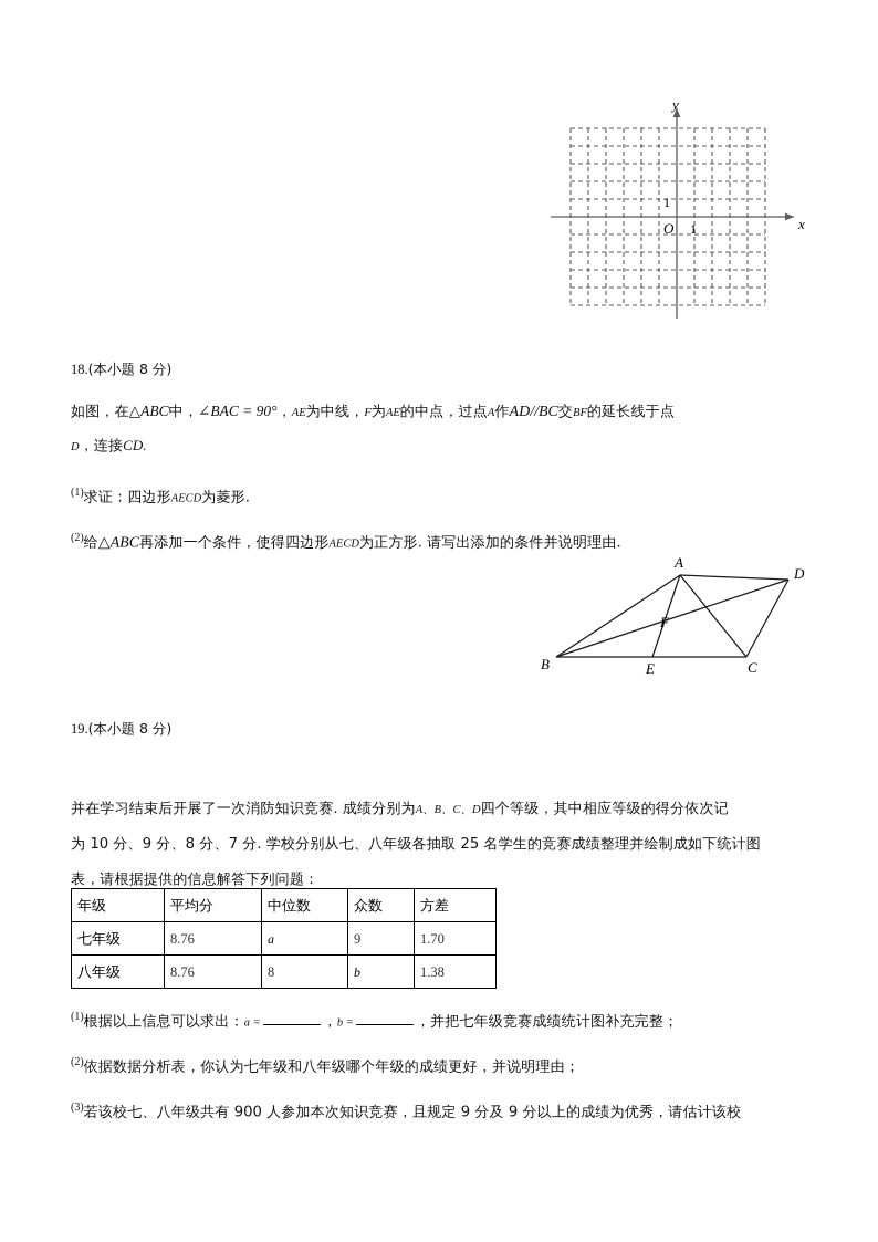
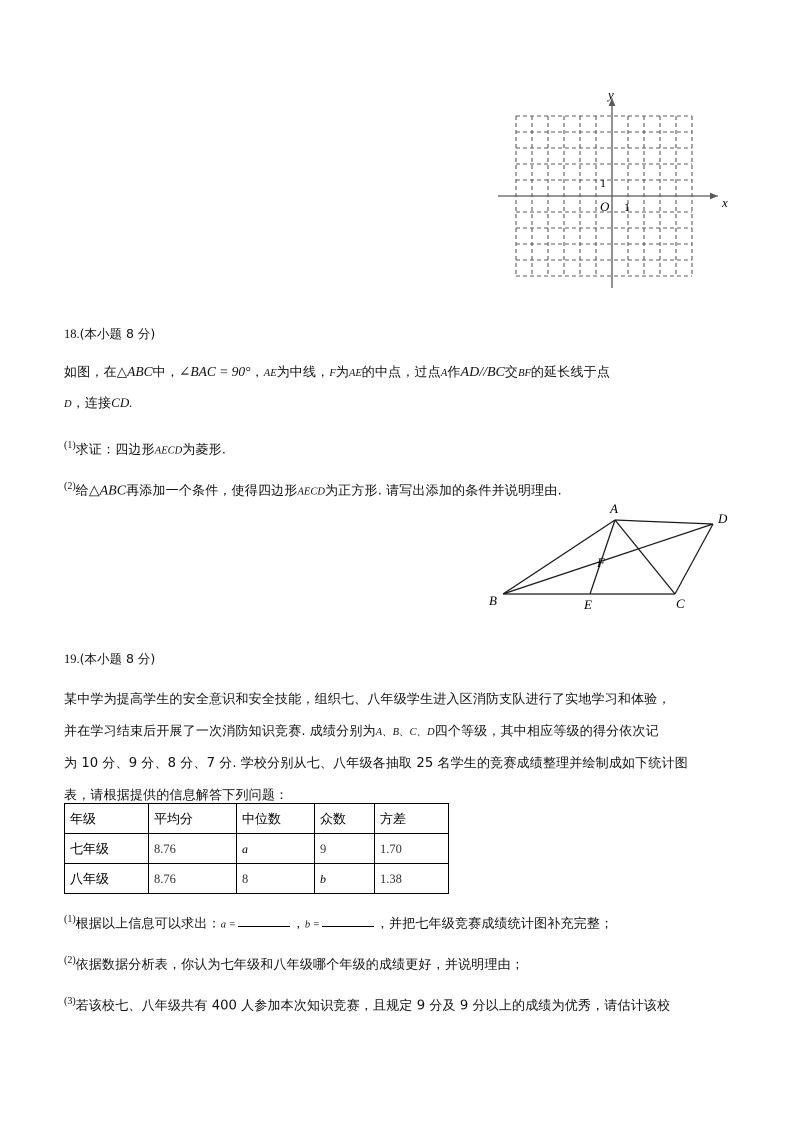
  y
  x
  O
  1
  1
  18.(本小题 8 分)
  如图，在△ABC中，∠BAC = 90°，AE为中线，F为AE的中点，过点A作AD//BC交BF的延长线于点
  D，连接CD.
  (1)求证：四边形AECD为菱形.
  (2)给△ABC再添加一个条件，使得四边形AECD为正方形. 请写出添加的条件并说明理由.
  A
  D
  F
  B
  E
  C
  19.(本小题 8 分)
+ 某中学为提高学生的安全意识和安全技能，组织七、八年级学生进入区消防支队进行了实地学习和体验，
  并在学习结束后开展了一次消防知识竞赛. 成绩分别为A、B、C、D四个等级，其中相应等级的得分依次记
  为 10 分、9 分、8 分、7 分. 学校分别从七、八年级各抽取 25 名学生的竞赛成绩整理并绘制成如下统计图
  表，请根据提供的信息解答下列问题：
  年级	平均分	中位数	众数	方差
  七年级	8.76	a	9	1.70
  八年级	8.76	8	b	1.38
  (1)根据以上信息可以求出：a = ，b = ，并把七年级竞赛成绩统计图补充完整；
  (2)依据数据分析表，你认为七年级和八年级哪个年级的成绩更好，并说明理由；
- (3)若该校七、八年级共有 900 人参加本次知识竞赛，且规定 9 分及 9 分以上的成绩为优秀，请估计该校
+ (3)若该校七、八年级共有 400 人参加本次知识竞赛，且规定 9 分及 9 分以上的成绩为优秀，请估计该校
